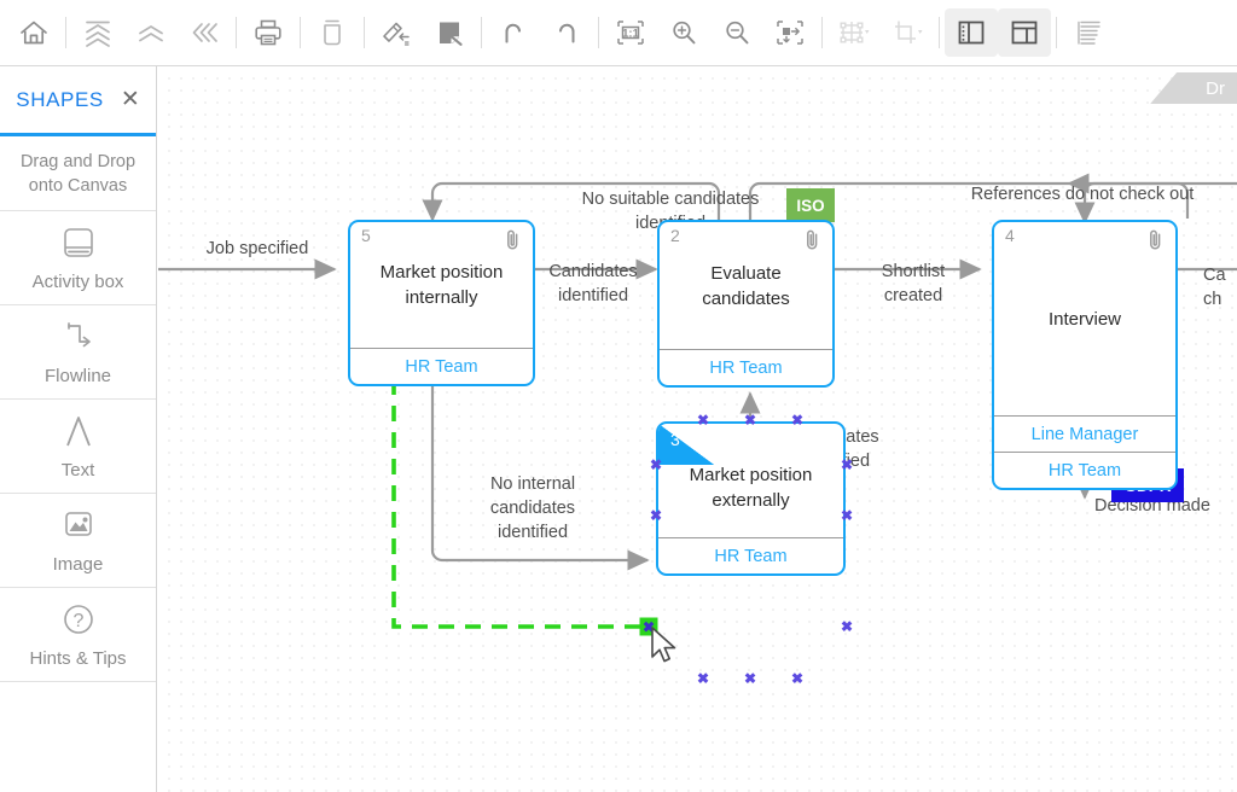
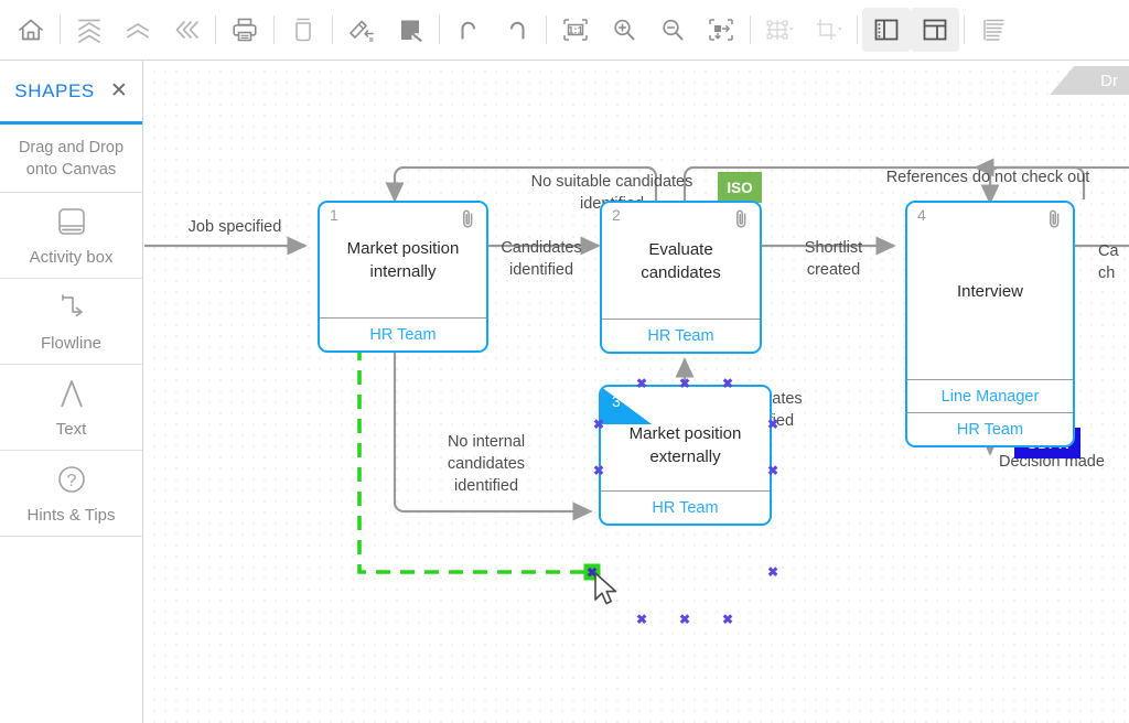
  1:1
  SHAPES
  ✕
  Drag and Drop
  onto Canvas
  Activity box
  Flowline
  Text
- Image
  ?
  Hints & Tips
  Dr
  Job specified
  No suitable candidates
  Candidates
  identified
  Shortlist
  created
  References do not check out
  Ca
  ch
  No internal
  candidates
  identified
  Decision made
  ISO
- 5
+ 1
  Market position
  internally
  HR Team
  2
  Evaluate
  candidates
  HR Team
  4
  Interview
  Line Manager
  HR Team
  3
  Market position
  externally
  HR Team
  ✖
  ✖
  ✖
  ✖
  ✖
  ✖
  ✖
  ✖
  ✖
  ✖
  ✖
  ✖
